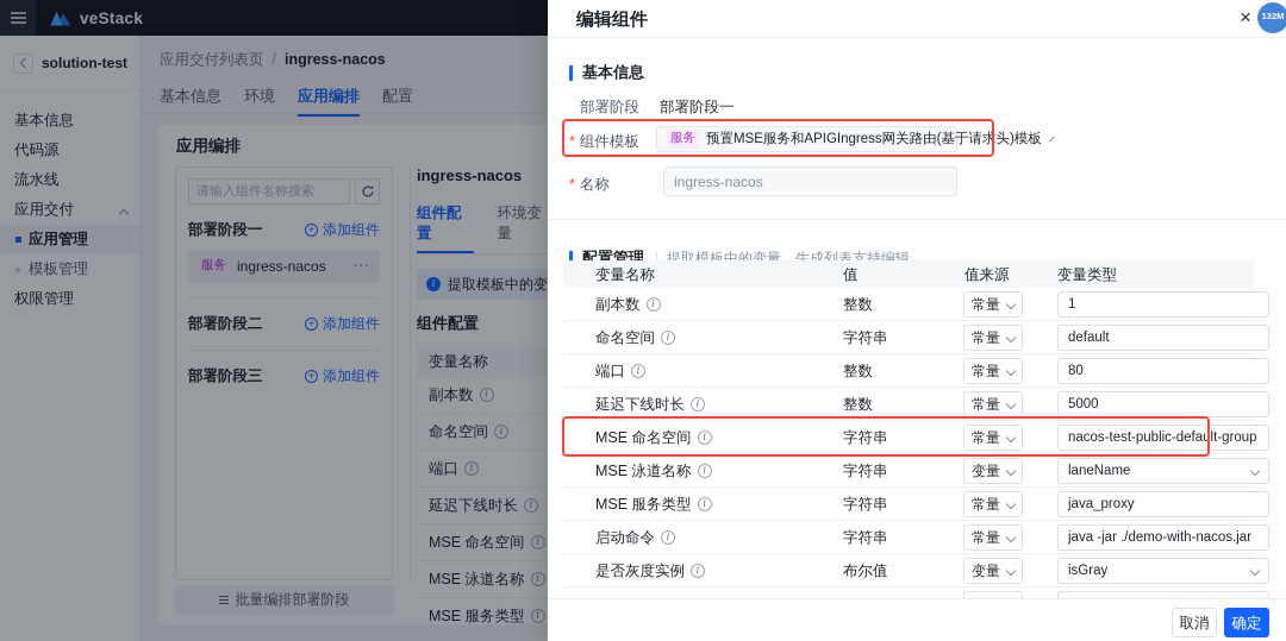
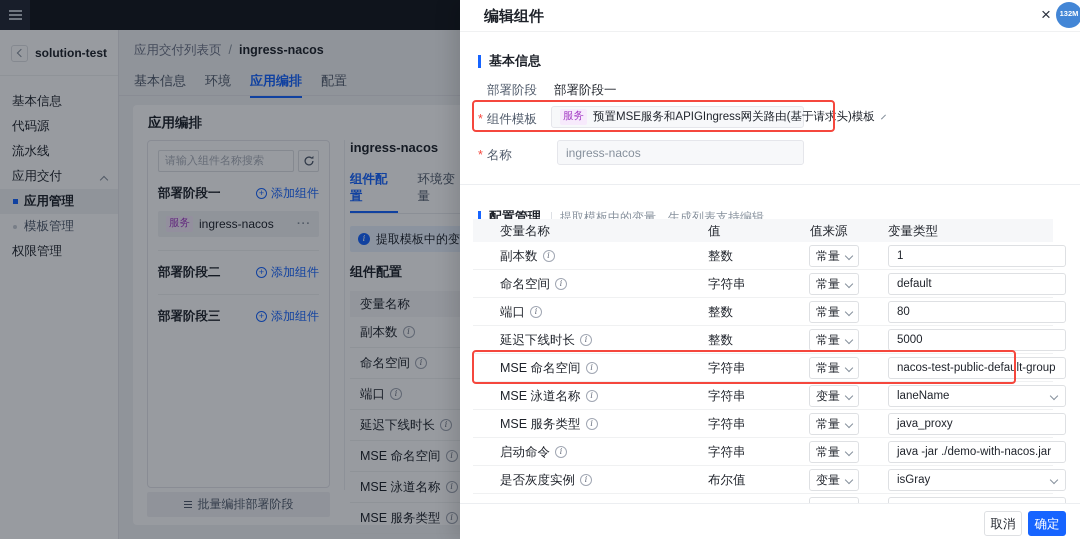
- veStack
  solution-test
  基本信息
  代码源
  流水线
  应用交付
  应用管理
  模板管理
  权限管理
  应用交付列表页 / ingress-nacos
  基本信息
  环境
  应用编排
  配置
  应用编排
  请输入组件名称搜索
  部署阶段一
  +
  添加组件
  服务
  ingress-nacos
  ···
  部署阶段二
  +
  添加组件
  部署阶段三
  +
  添加组件
  批量编排部署阶段
  ingress-nacos
  组件配置
  环境变量
  i
  提取模板中的变
  组件配置
  变量名称
  副本数
  i
  命名空间
  i
  端口
  i
  延迟下线时长
  i
  MSE 命名空间
  i
  MSE 泳道名称
  i
  MSE 服务类型
  i
  编辑组件
  ×
  132M
  基本信息
  部署阶段
  部署阶段一
  * 组件模板
  服务
  预置MSE服务和APIGIngress网关路由(基于请求头)模板
  * 名称
  ingress-nacos
  配置管理
  提取模板中的变量，生成列表支持编辑。
  变量名称
  值
  值来源
  变量类型
  副本数
  i
  整数
  常量
  1
  命名空间
  i
  字符串
  常量
  default
  端口
  i
  整数
  常量
  80
  延迟下线时长
  i
  整数
  常量
  5000
  MSE 命名空间
  i
  字符串
  常量
  nacos-test-public-default-group
  MSE 泳道名称
  i
  字符串
  变量
  laneName
  MSE 服务类型
  i
  字符串
  常量
  java_proxy
  启动命令
  i
  字符串
  常量
  java -jar ./demo-with-nacos.jar
  是否灰度实例
  i
  布尔值
  变量
  isGray
  取消
  确定
